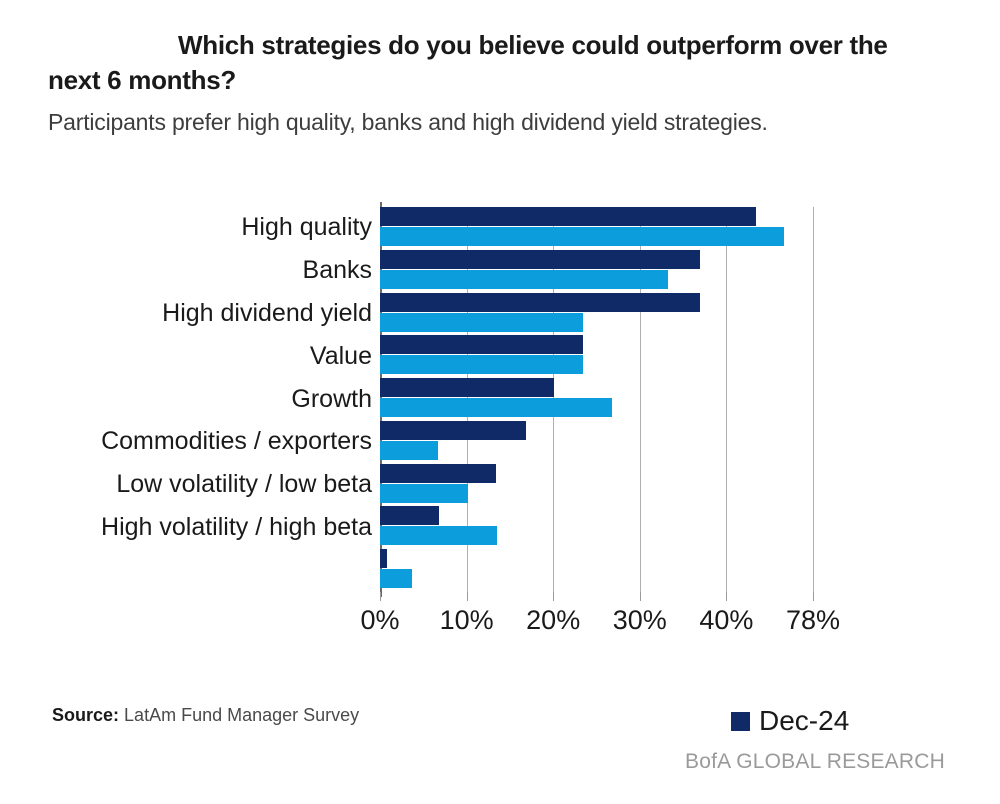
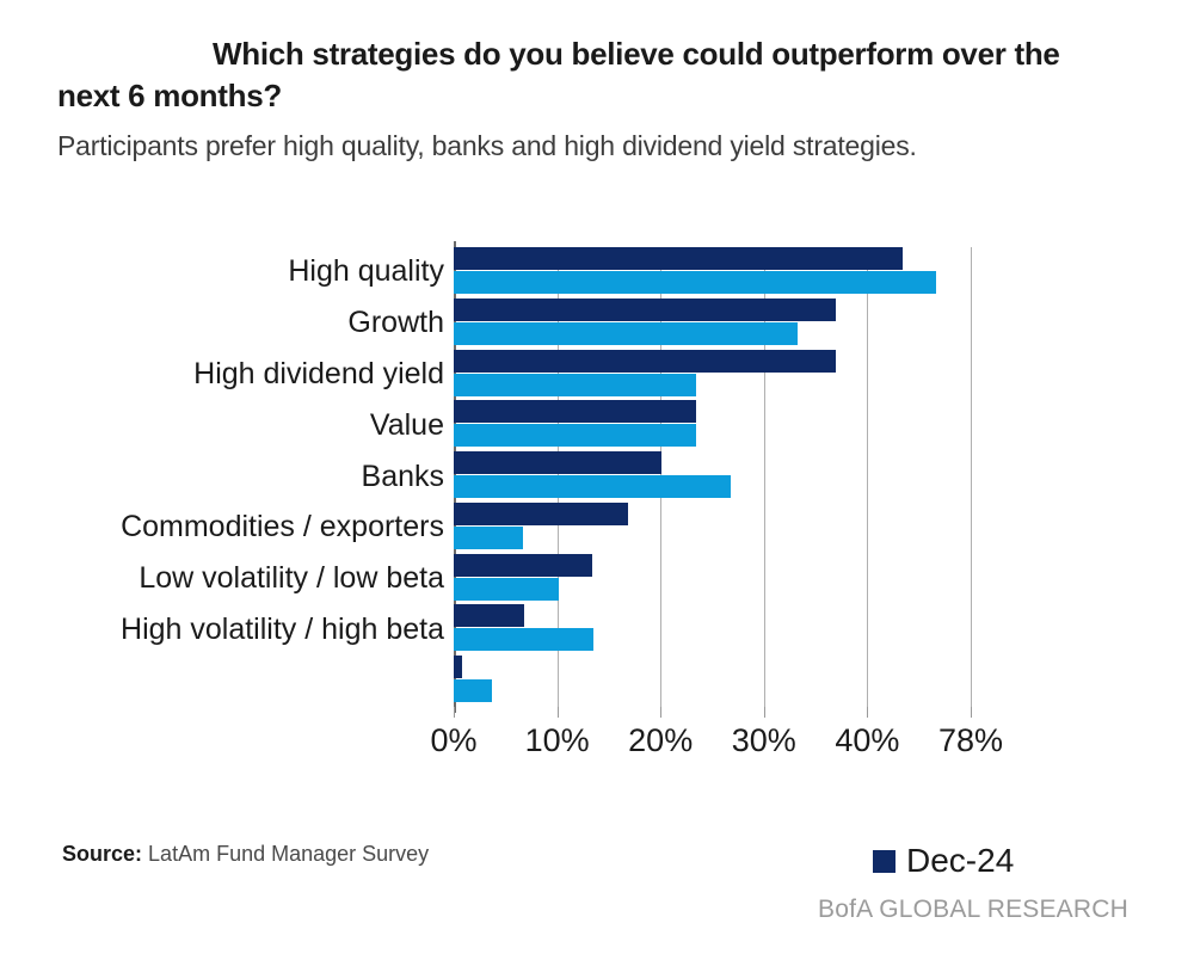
  Which strategies do you believe could outperform over the next 6 months?
  Participants prefer high quality, banks and high dividend yield strategies.
  High quality
- Banks
+ Growth
  High dividend yield
  Value
- Growth
+ Banks
  Commodities / exporters
  Low volatility / low beta
  High volatility / high beta
  0%
  10%
  20%
  30%
  40%
  78%
  Dec-24
  Source: LatAm Fund Manager Survey
  BofA GLOBAL RESEARCH
